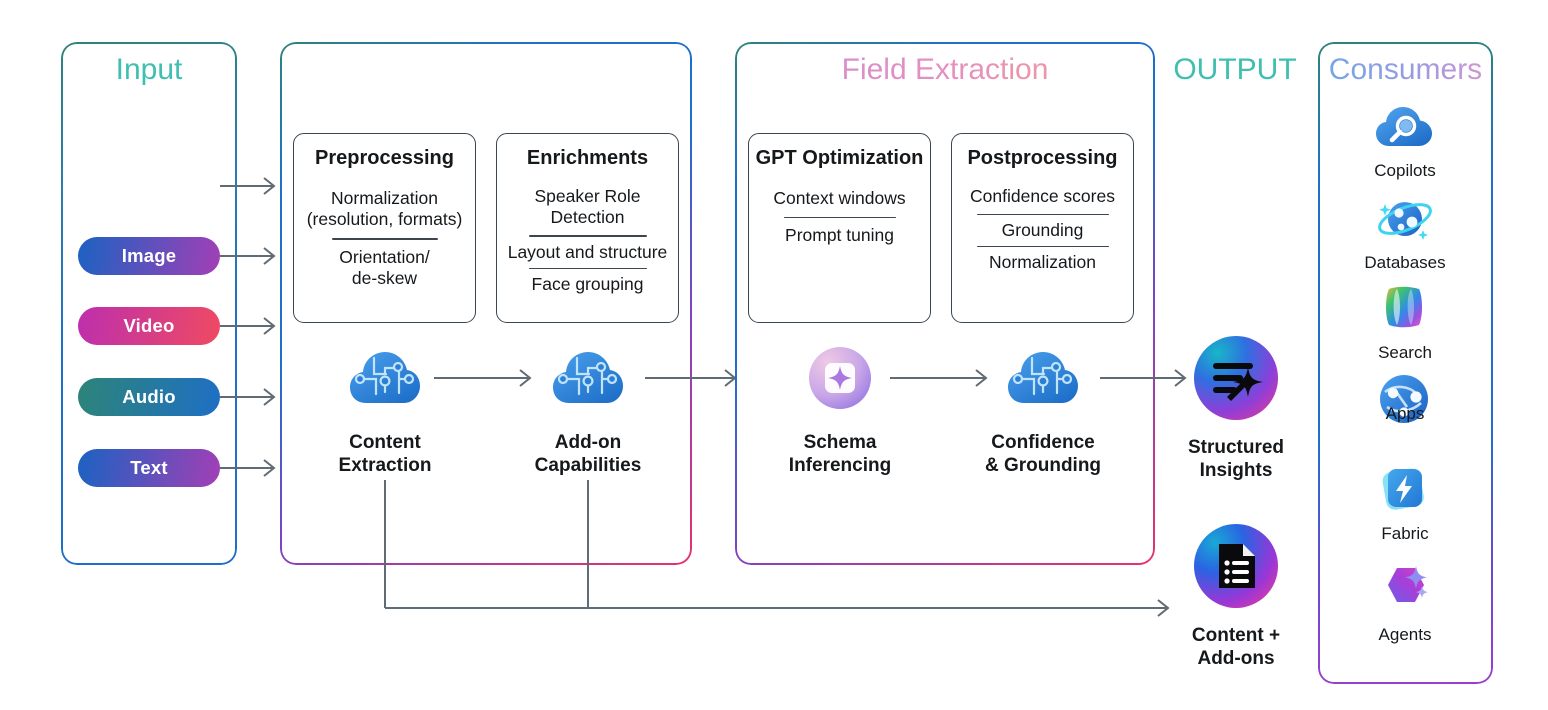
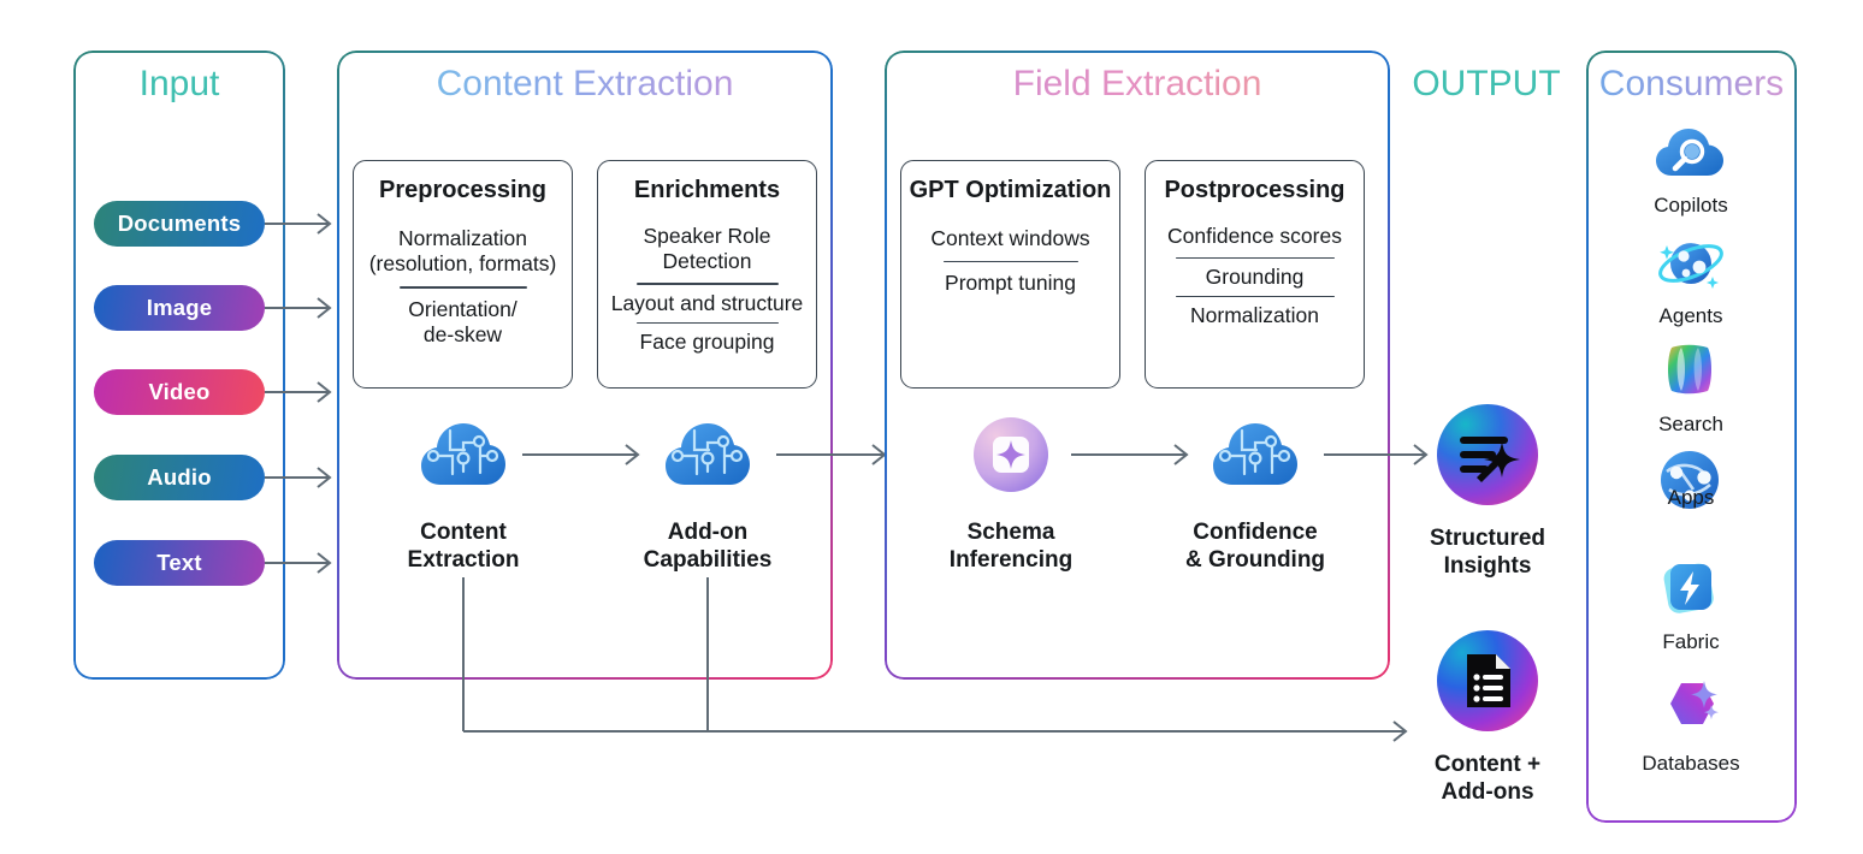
  Input
+ Documents
  Image
  Video
  Audio
  Text
+ Content Extraction
  Preprocessing
  Normalization
  (resolution, formats)
  Orientation/
  de-skew
  Enrichments
  Speaker Role
  Detection
  Layout and structure
  Face grouping
  Content
  Extraction
  Add-on
  Capabilities
  Field Extraction
  GPT Optimization
  Context windows
  Prompt tuning
  Postprocessing
  Confidence scores
  Grounding
  Normalization
  Schema
  Inferencing
  Confidence
  & Grounding
  OUTPUT
  Structured
  Insights
  Content +
  Add-ons
  Consumers
  Copilots
- Databases
+ Agents
  Search
  Apps
  Fabric
- Agents
+ Databases
